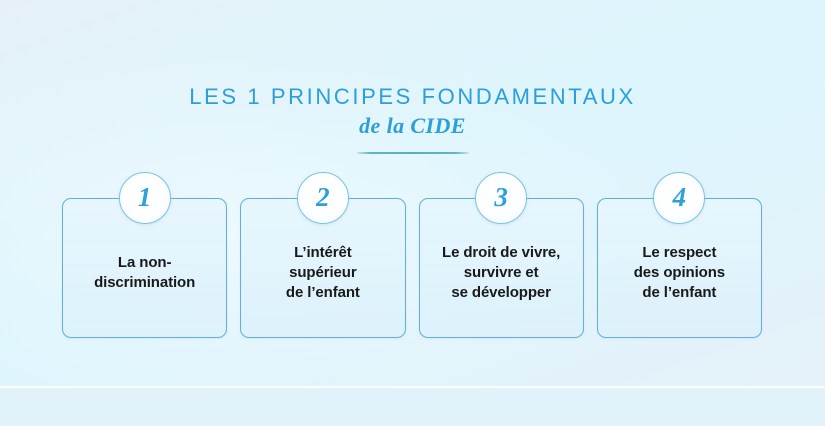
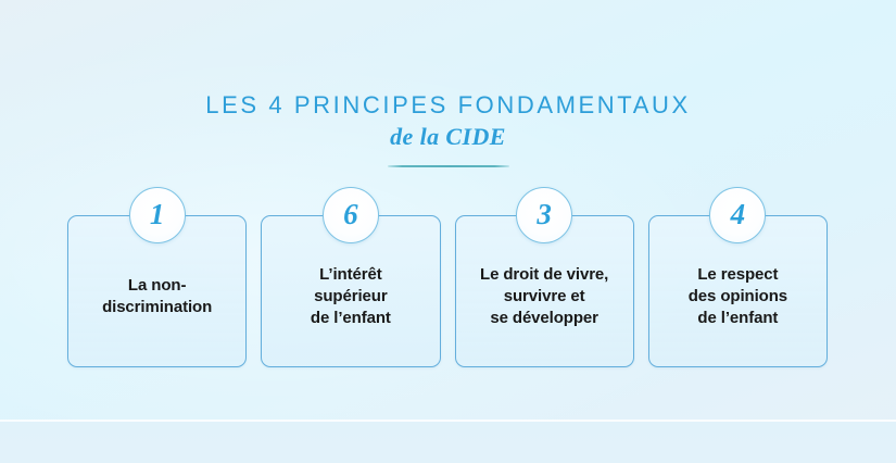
- LES 1 PRINCIPES FONDAMENTAUX
+ LES 4 PRINCIPES FONDAMENTAUX
  de la CIDE
  La non-
  discrimination
  L’intérêt
  supérieur
  de l’enfant
  Le droit de vivre,
  survivre et
  se développer
  Le respect
  des opinions
  de l’enfant
  1
- 2
+ 6
  3
  4
